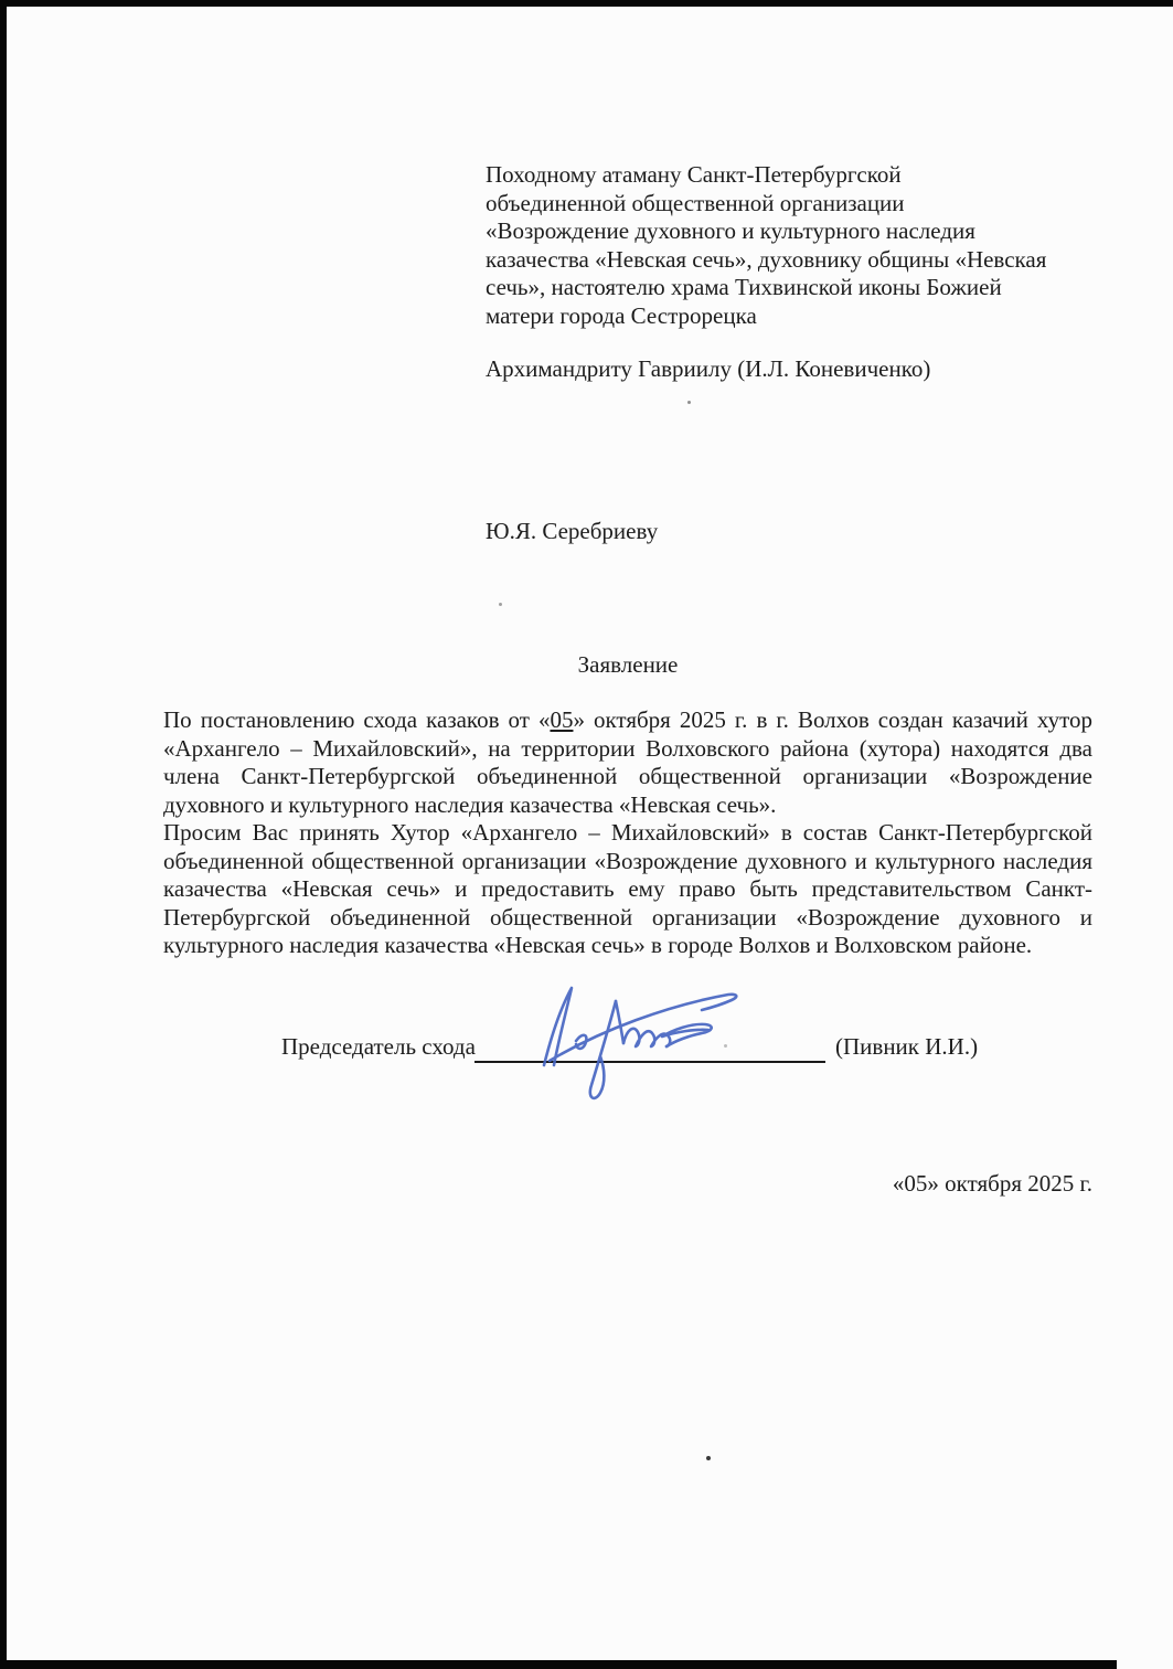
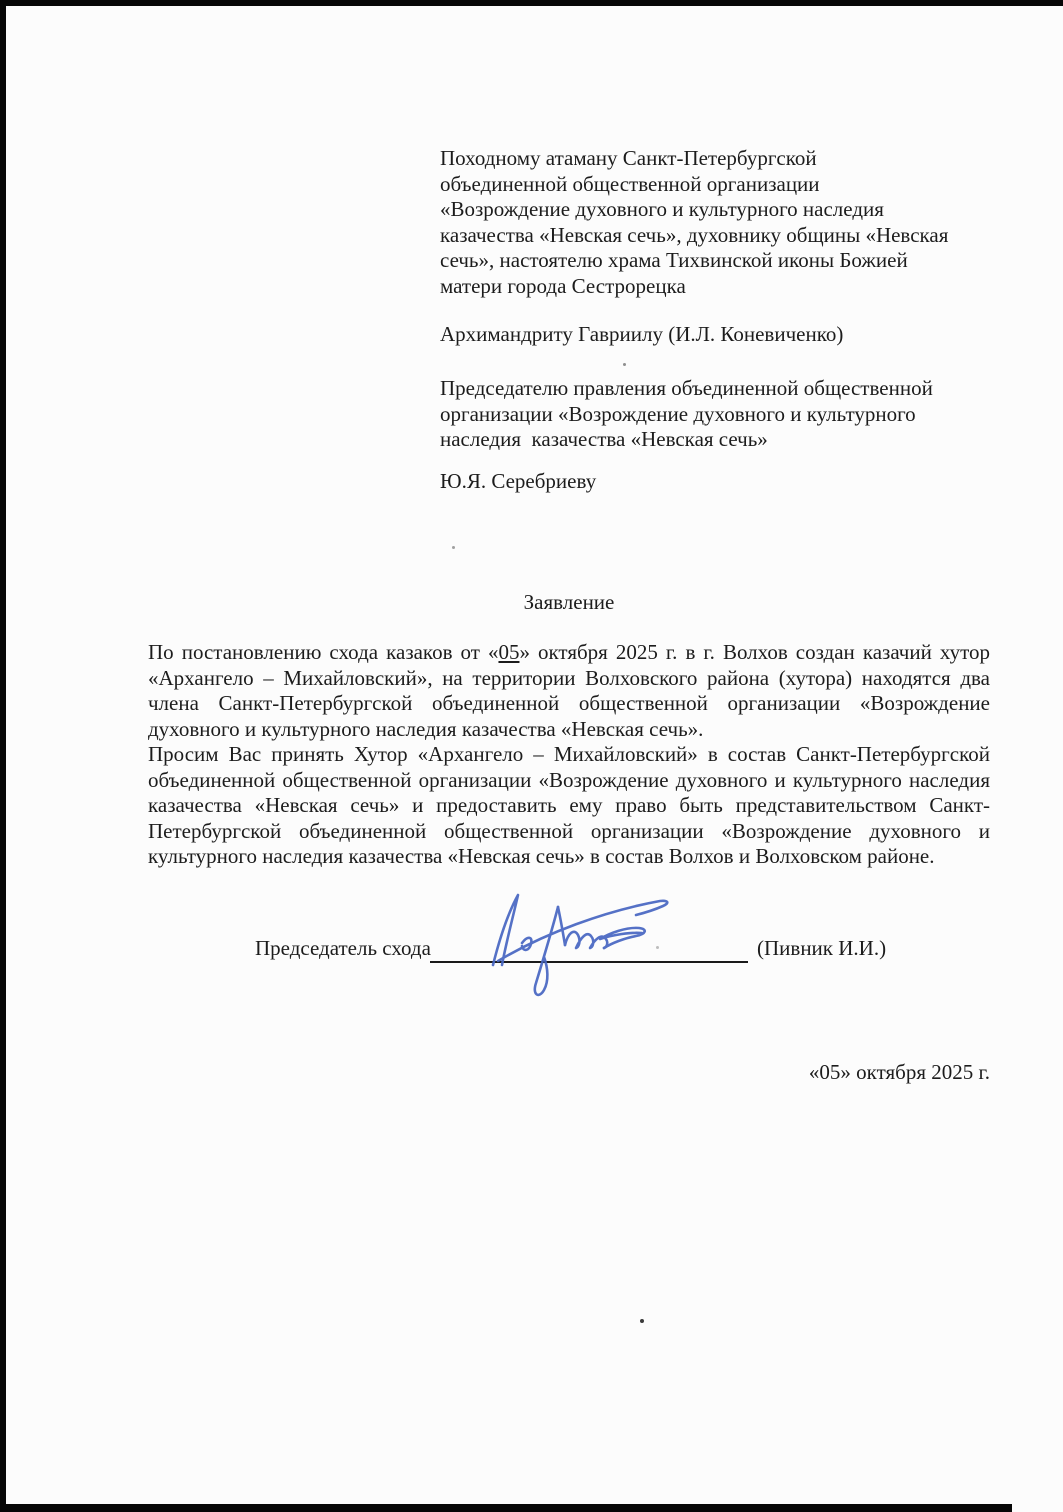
  Походному атаману Санкт-Петербургской
  объединенной общественной организации
  «Возрождение духовного и культурного наследия
  казачества «Невская сечь», духовнику общины «Невская
  сечь», настоятелю храма Тихвинской иконы Божией
  матери города Сестрорецка
  Архимандриту Гавриилу (И.Л. Коневиченко)
+ Председателю правления объединенной общественной
+ организации «Возрождение духовного и культурного
+ наследия казачества «Невская сечь»
  Ю.Я. Серебриеву
  Заявление
  По постановлению схода казаков от «05» октября 2025 г. в г. Волхов создан казачий хутор «Архангело – Михайловский», на территории Волховского района (хутора) находятся два члена Санкт-Петербургской объединенной общественной организации «Возрождение духовного и культурного наследия казачества «Невская сечь».
- Просим Вас принять Хутор «Архангело – Михайловский» в состав Санкт-Петербургской объединенной общественной организации «Возрождение духовного и культурного наследия казачества «Невская сечь» и предоставить ему право быть представительством Санкт-Петербургской объединенной общественной организации «Возрождение духовного и культурного наследия казачества «Невская сечь» в городе Волхов и Волховском районе.
+ Просим Вас принять Хутор «Архангело – Михайловский» в состав Санкт-Петербургской объединенной общественной организации «Возрождение духовного и культурного наследия казачества «Невская сечь» и предоставить ему право быть представительством Санкт-Петербургской объединенной общественной организации «Возрождение духовного и культурного наследия казачества «Невская сечь» в состав Волхов и Волховском районе.
  Председатель схода
  (Пивник И.И.)
  «05» октября 2025 г.
